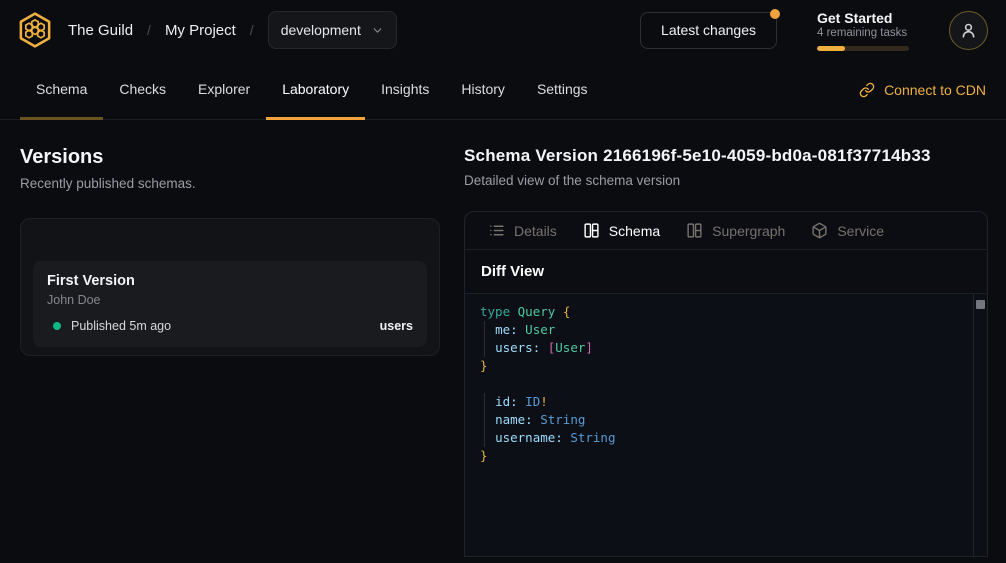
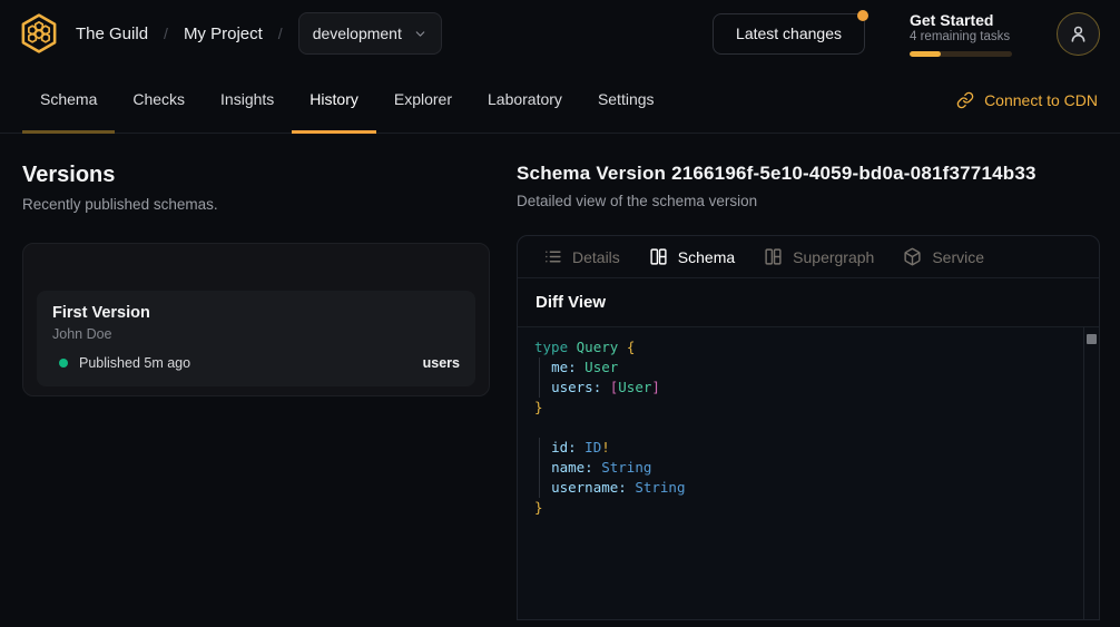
  The Guild
  /
  My Project
  /
  development
  Latest changes
  Get Started
  4 remaining tasks
  Schema
  Checks
- Explorer
+ Insights
- Laboratory
+ History
- Insights
+ Explorer
- History
+ Laboratory
  Settings
  Connect to CDN
  Versions
  Recently published schemas.
  First Version
  John Doe
  Published 5m ago
  users
  Schema Version 2166196f-5e10-4059-bd0a-081f37714b33
  Detailed view of the schema version
  Details
  Schema
  Supergraph
  Service
  Diff View
  type Query {
  me: User
  users: [User]
  }
  id: ID!
  name: String
  username: String
  }
